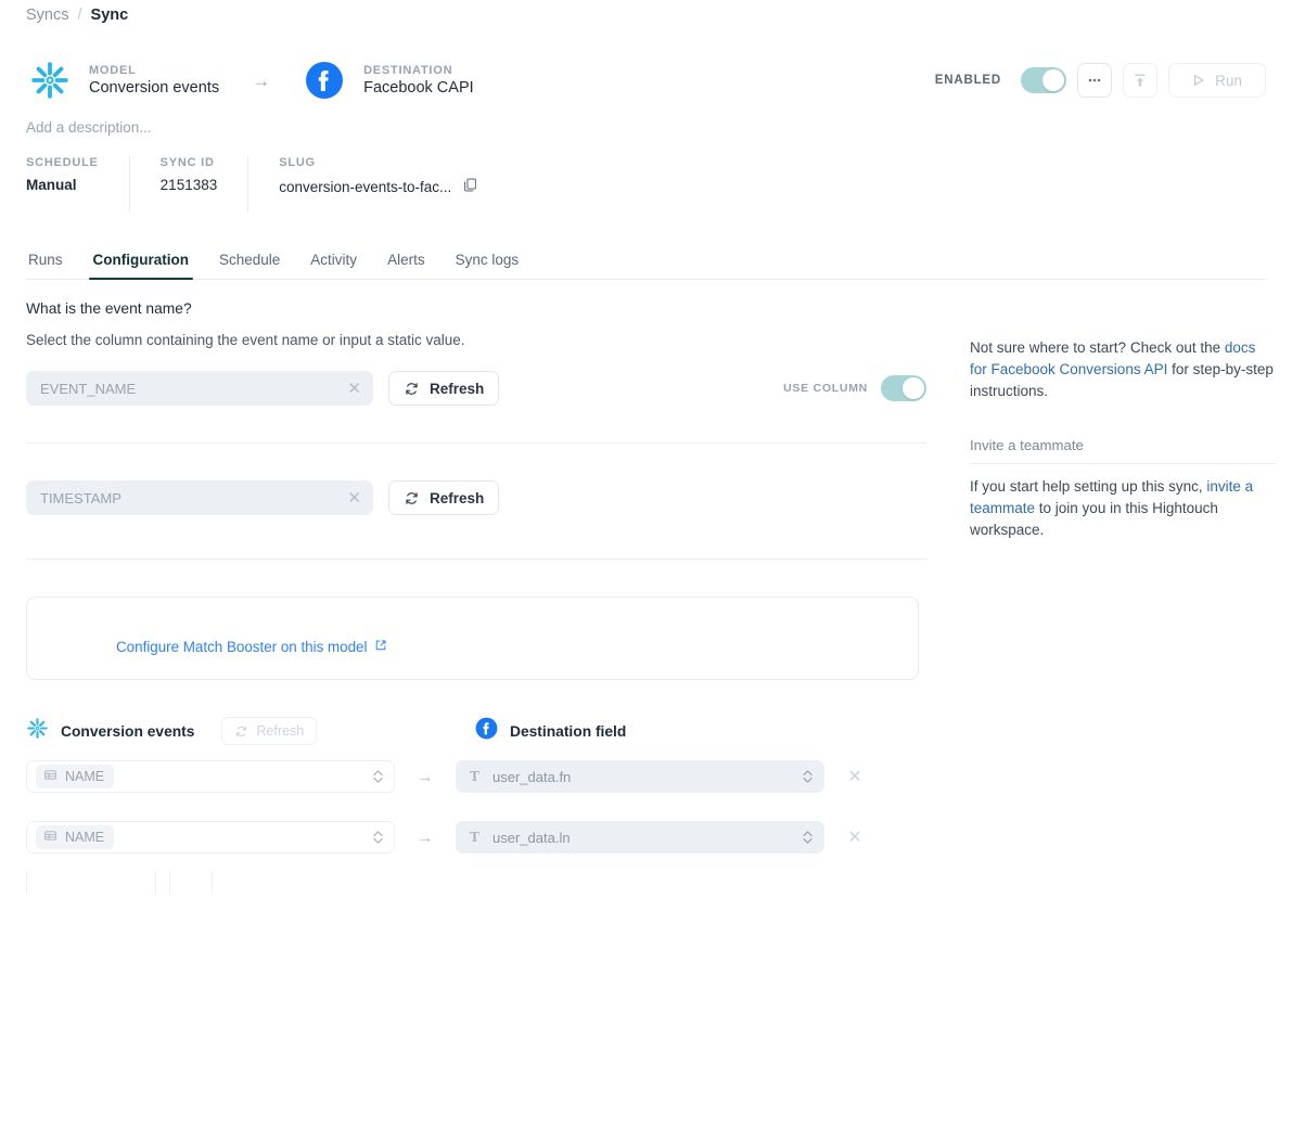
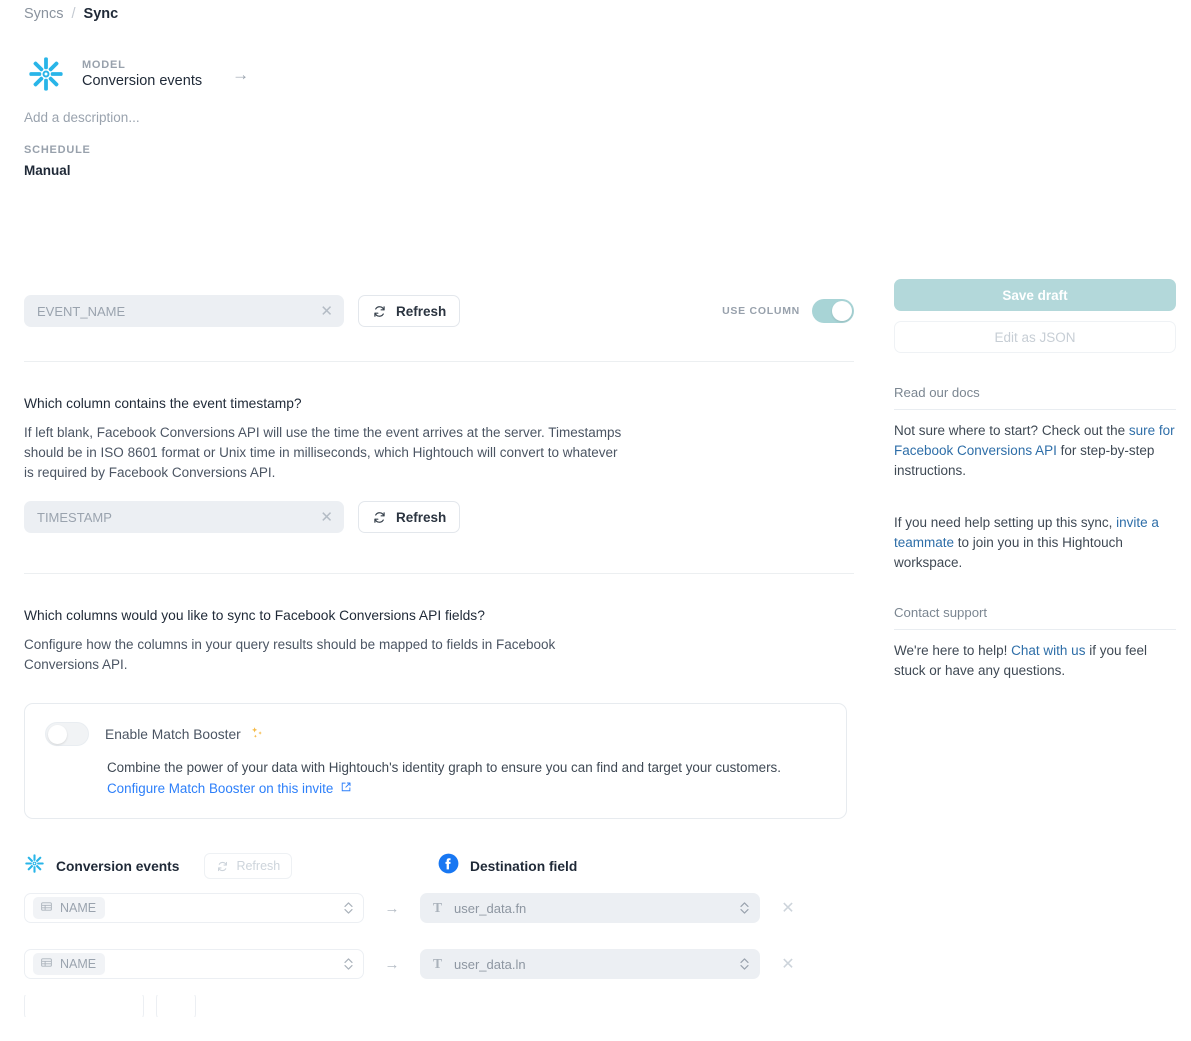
  Syncs
  /
  Sync
  MODEL
  Conversion events
  →
- DESTINATION
- Facebook CAPI
- ENABLED
- Run
  Add a description...
  SCHEDULE
  Manual
- SYNC ID
- 2151383
- SLUG
- conversion-events-to-fac...
- Runs
- Configuration
- Schedule
- Activity
- Alerts
- Sync logs
- What is the event name?
- Select the column containing the event name or input a static value.
  EVENT_NAME
  ✕
  Refresh
  USE COLUMN
+ Which column contains the event timestamp?
+ If left blank, Facebook Conversions API will use the time the event arrives at the server. Timestamps should be in ISO 8601 format or Unix time in milliseconds, which Hightouch will convert to whatever is required by Facebook Conversions API.
  TIMESTAMP
  ✕
  Refresh
+ Which columns would you like to sync to Facebook Conversions API fields?
+ Configure how the columns in your query results should be mapped to fields in Facebook Conversions API.
+ Enable Match Booster
+ Combine the power of your data with Hightouch's identity graph to ensure you can find and target your customers.
- Configure Match Booster on this model
+ Configure Match Booster on this invite
  Conversion events
  Refresh
  Destination field
  NAME
  →
  T
  user_data.fn
  ✕
  NAME
  →
  T
  user_data.ln
  ✕
+ Save draft
+ Edit as JSON
+ Read our docs
- Not sure where to start? Check out the docs for Facebook Conversions API for step-by-step instructions.
+ Not sure where to start? Check out the sure for Facebook Conversions API for step-by-step instructions.
- Invite a teammate
- If you start help setting up this sync, invite a teammate to join you in this Hightouch workspace.
+ If you need help setting up this sync, invite a teammate to join you in this Hightouch workspace.
+ Contact support
+ We're here to help! Chat with us if you feel stuck or have any questions.
